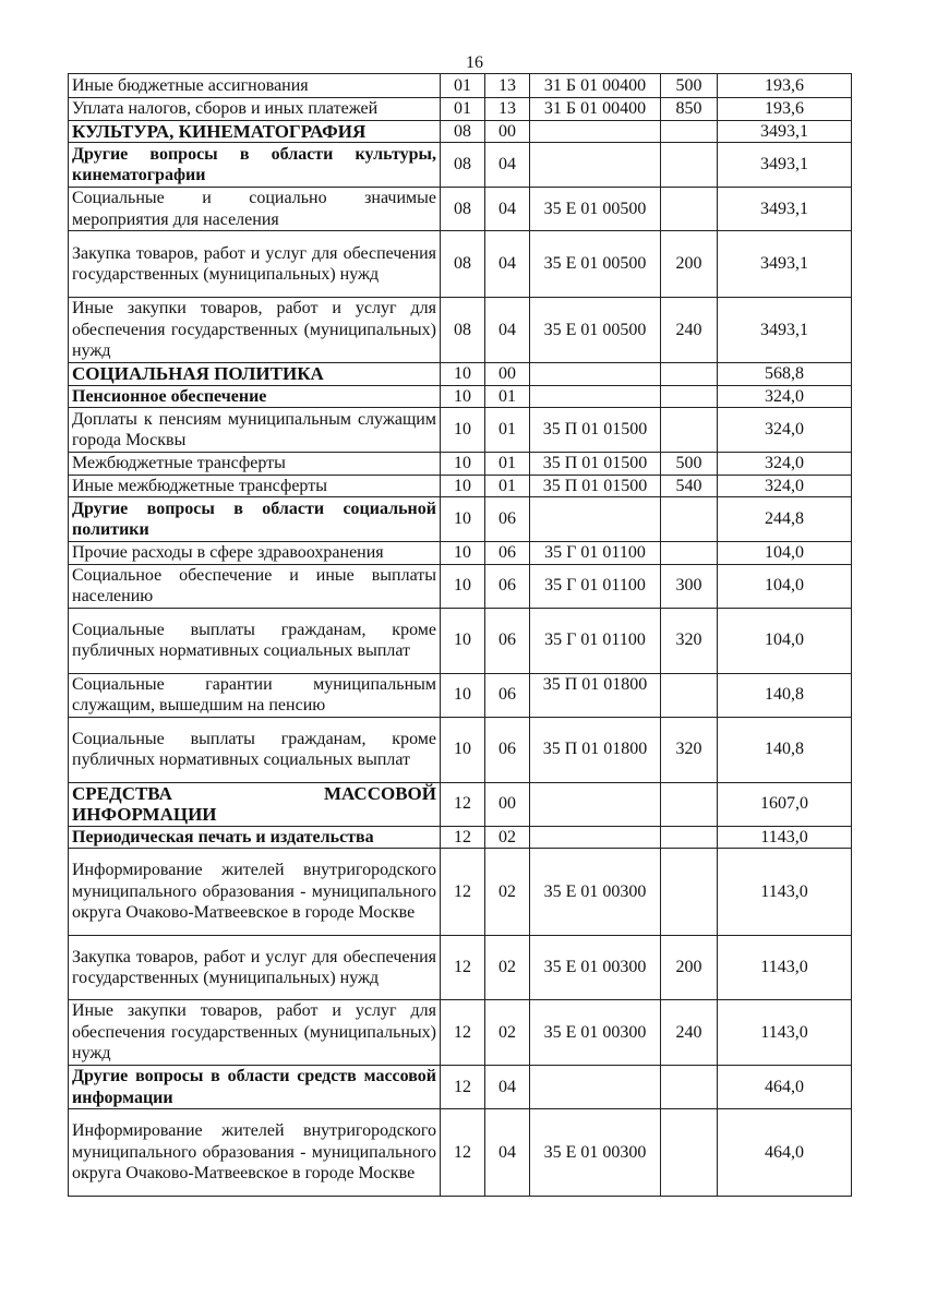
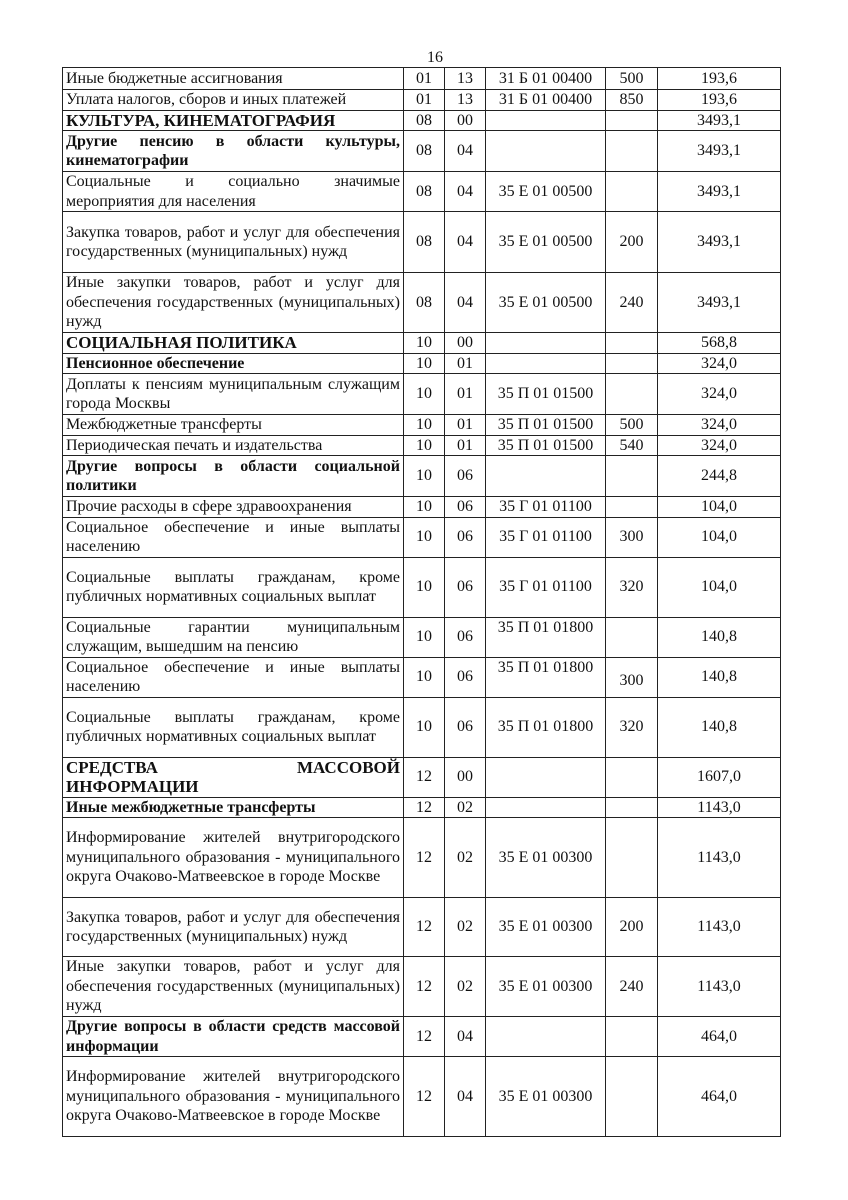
  16
  Иные бюджетные ассигнования	01	13	31 Б 01 00400	500	193,6
  Уплата налогов, сборов и иных платежей	01	13	31 Б 01 00400	850	193,6
  КУЛЬТУРА, КИНЕМАТОГРАФИЯ	08	00			3493,1
- Другие вопросы в области культуры, кинематографии	08	04			3493,1
+ Другие пенсию в области культуры, кинематографии	08	04			3493,1
  Социальные и социально значимые мероприятия для населения	08	04	35 Е 01 00500		3493,1
  Закупка товаров, работ и услуг для обеспечения государственных (муниципальных) нужд	08	04	35 Е 01 00500	200	3493,1
  Иные закупки товаров, работ и услуг для обеспечения государственных (муниципальных) нужд	08	04	35 Е 01 00500	240	3493,1
  СОЦИАЛЬНАЯ ПОЛИТИКА	10	00			568,8
  Пенсионное обеспечение	10	01			324,0
  Доплаты к пенсиям муниципальным служащим города Москвы	10	01	35 П 01 01500		324,0
  Межбюджетные трансферты	10	01	35 П 01 01500	500	324,0
- Иные межбюджетные трансферты	10	01	35 П 01 01500	540	324,0
+ Периодическая печать и издательства	10	01	35 П 01 01500	540	324,0
  Другие вопросы в области социальной политики	10	06			244,8
  Прочие расходы в сфере здравоохранения	10	06	35 Г 01 01100		104,0
  Социальное обеспечение и иные выплаты населению	10	06	35 Г 01 01100	300	104,0
  Социальные выплаты гражданам, кроме публичных нормативных социальных выплат	10	06	35 Г 01 01100	320	104,0
  Социальные гарантии муниципальным служащим, вышедшим на пенсию	10	06	35 П 01 01800		140,8
+ Социальное обеспечение и иные выплаты населению	10	06	35 П 01 01800	300	140,8
  Социальные выплаты гражданам, кроме публичных нормативных социальных выплат	10	06	35 П 01 01800	320	140,8
  СРЕДСТВА МАССОВОЙ ИНФОРМАЦИИ	12	00			1607,0
- Периодическая печать и издательства	12	02			1143,0
+ Иные межбюджетные трансферты	12	02			1143,0
  Информирование жителей внутригородского муниципального образования - муниципального округа Очаково-Матвеевское в городе Москве	12	02	35 Е 01 00300		1143,0
  Закупка товаров, работ и услуг для обеспечения государственных (муниципальных) нужд	12	02	35 Е 01 00300	200	1143,0
  Иные закупки товаров, работ и услуг для обеспечения государственных (муниципальных) нужд	12	02	35 Е 01 00300	240	1143,0
  Другие вопросы в области средств массовой информации	12	04			464,0
  Информирование жителей внутригородского муниципального образования - муниципального округа Очаково-Матвеевское в городе Москве	12	04	35 Е 01 00300		464,0
